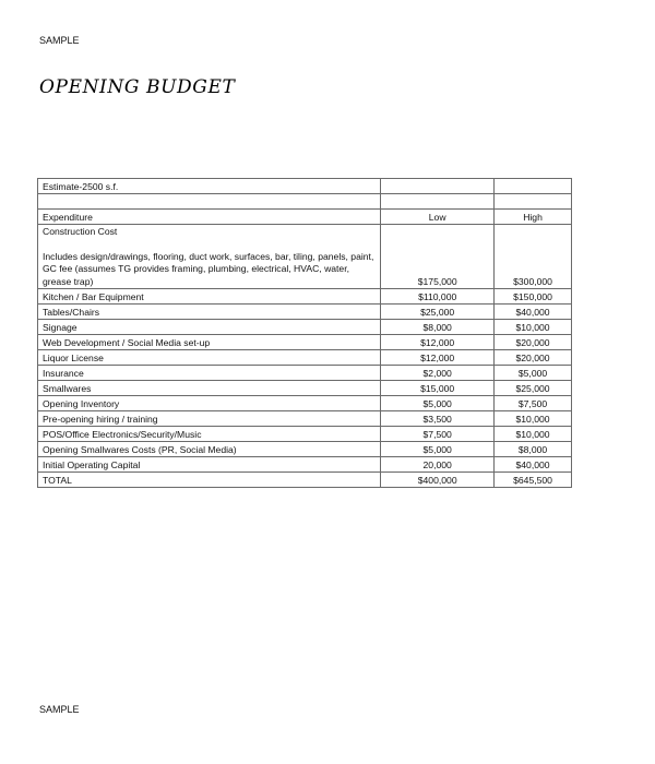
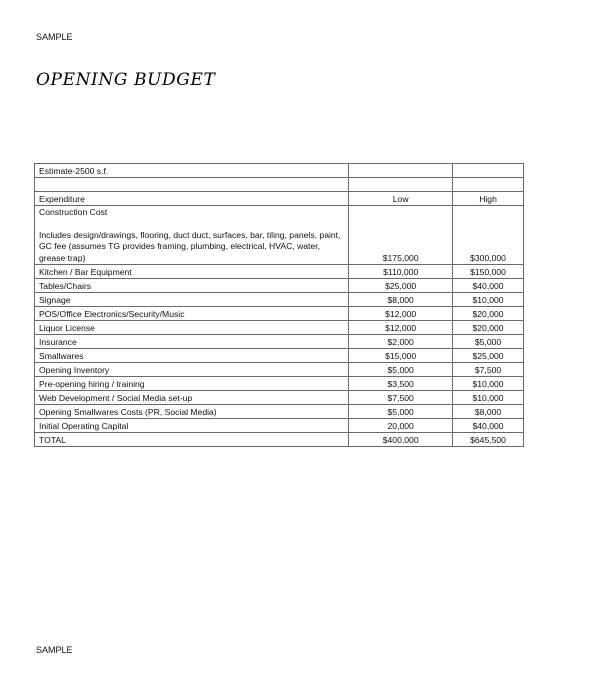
  SAMPLE
  OPENING BUDGET
  Estimate-2500 s.f.
  Expenditure	Low	High
- Construction Cost Includes design/drawings, flooring, duct work, surfaces, bar, tiling, panels, paint, GC fee (assumes TG provides framing, plumbing, electrical, HVAC, water, grease trap)	$175,000	$300,000
+ Construction Cost Includes design/drawings, flooring, duct duct, surfaces, bar, tiling, panels, paint, GC fee (assumes TG provides framing, plumbing, electrical, HVAC, water, grease trap)	$175,000	$300,000
  Kitchen / Bar Equipment	$110,000	$150,000
  Tables/Chairs	$25,000	$40,000
  Signage	$8,000	$10,000
- Web Development / Social Media set-up	$12,000	$20,000
+ POS/Office Electronics/Security/Music	$12,000	$20,000
  Liquor License	$12,000	$20,000
  Insurance	$2,000	$5,000
  Smallwares	$15,000	$25,000
  Opening Inventory	$5,000	$7,500
  Pre-opening hiring / training	$3,500	$10,000
- POS/Office Electronics/Security/Music	$7,500	$10,000
+ Web Development / Social Media set-up	$7,500	$10,000
  Opening Smallwares Costs (PR, Social Media)	$5,000	$8,000
  Initial Operating Capital	20,000	$40,000
  TOTAL	$400,000	$645,500
  SAMPLE
